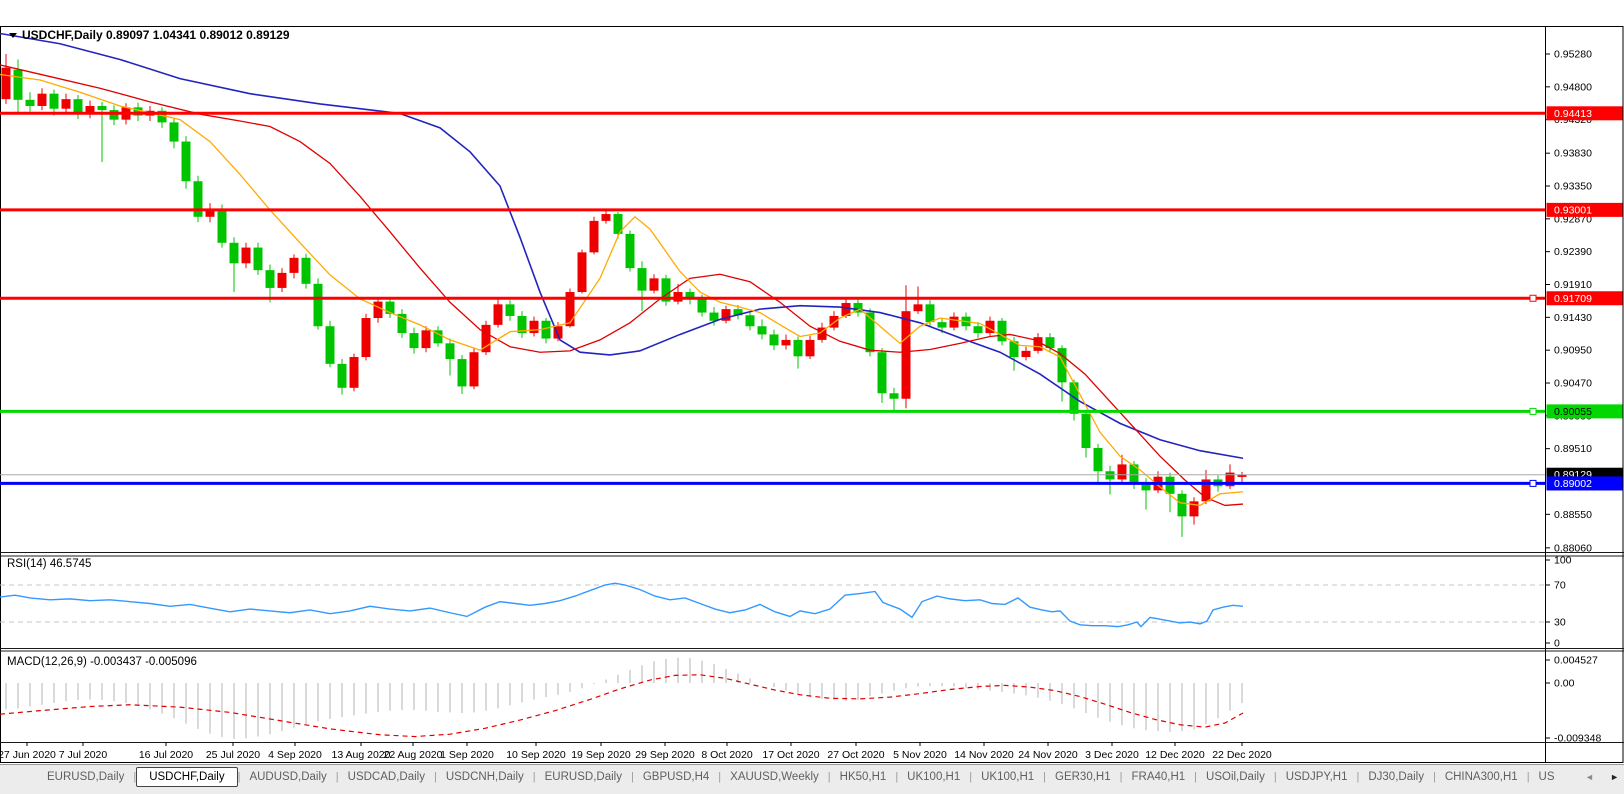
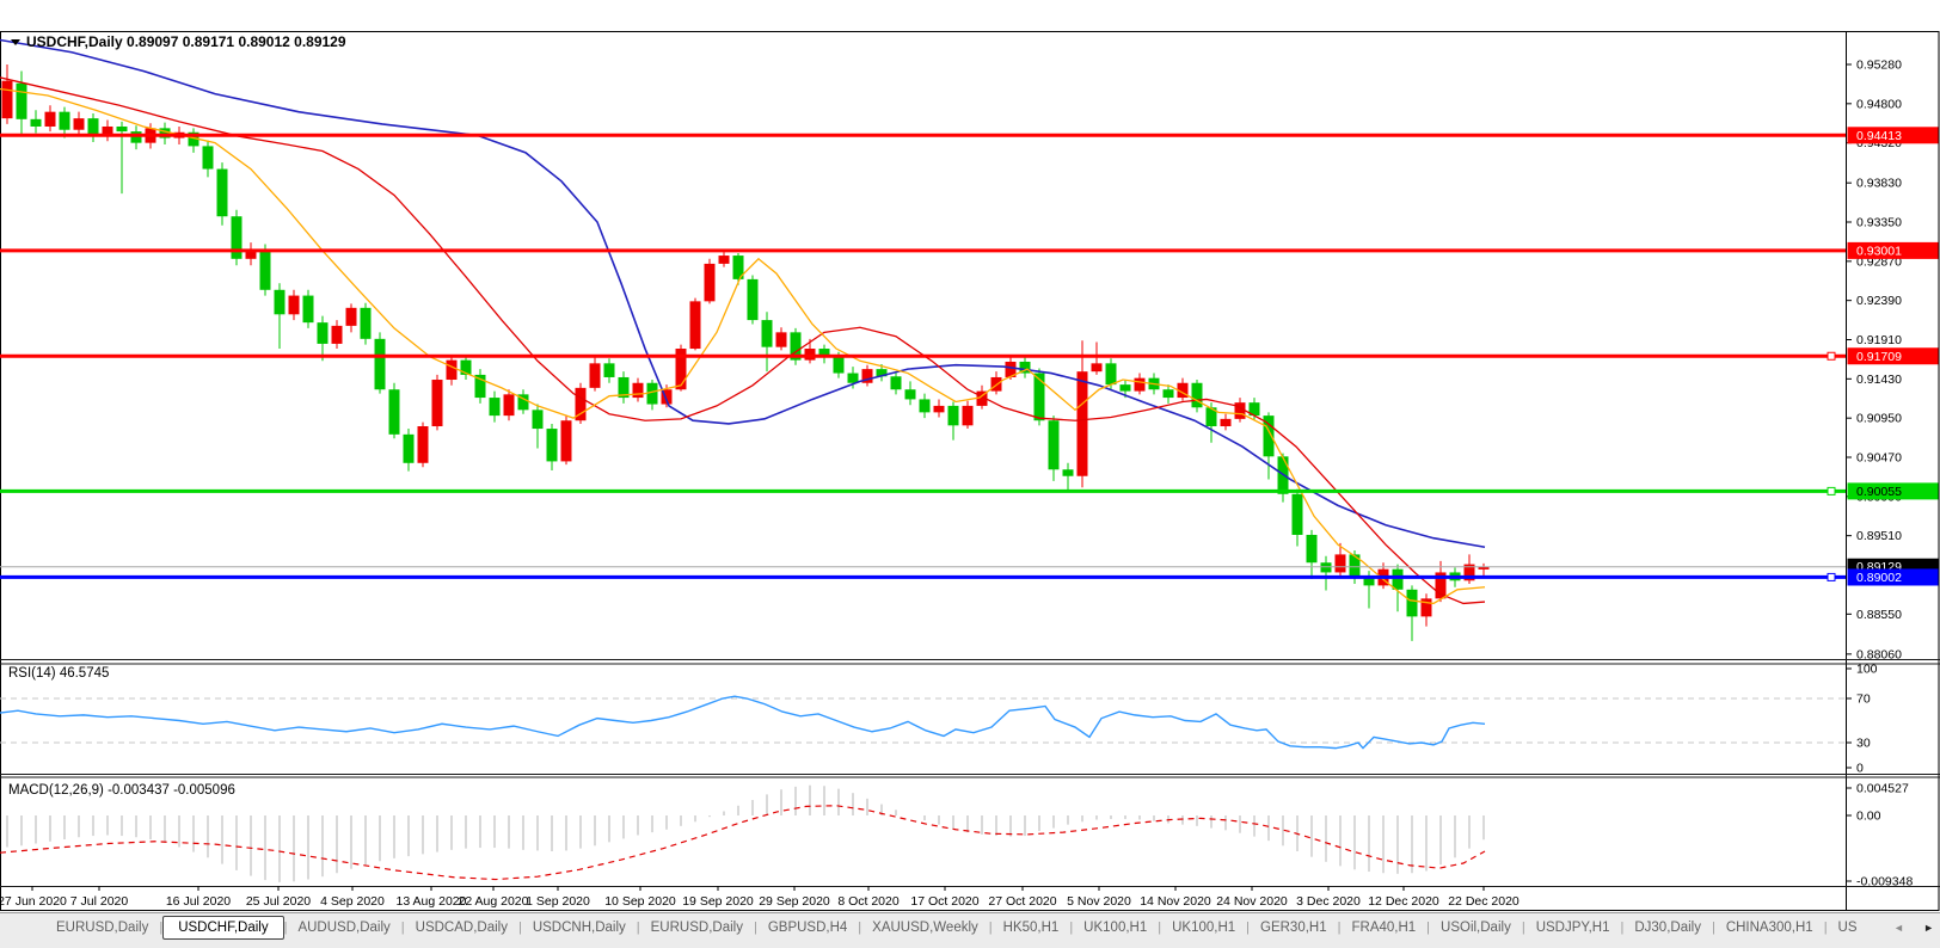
  0.95280
  0.94800
  0.93830
  0.93350
  0.92870
  0.92390
  0.91910
  0.91430
  0.90950
  0.90470
  0.89510
  0.88550
  0.88060
  100
  70
  30
  0
  0.004527
  0.00
  -0.009348
  27 Jun 2020
  7 Jul 2020
  16 Jul 2020
  25 Jul 2020
  4 Sep 2020
  13 Aug 2020
  22 Aug 2020
  1 Sep 2020
  10 Sep 2020
  19 Sep 2020
  29 Sep 2020
  8 Oct 2020
  17 Oct 2020
  27 Oct 2020
  5 Nov 2020
  14 Nov 2020
  24 Nov 2020
  3 Dec 2020
  12 Dec 2020
  22 Dec 2020
  0.94413
  0.93001
  0.91709
  0.90055
  0.89129
  0.89002
- USDCHF,Daily 0.89097 1.04341 0.89012 0.89129
+ USDCHF,Daily 0.89097 0.89171 0.89012 0.89129
  RSI(14) 46.5745
  MACD(12,26,9) -0.003437 -0.005096
  EURUSD,Daily
  |
  USDCHF,Daily
  |
  AUDUSD,Daily
  |
  USDCAD,Daily
  |
  USDCNH,Daily
  |
  EURUSD,Daily
  |
  GBPUSD,H4
  |
  XAUUSD,Weekly
  |
  HK50,H1
  |
  UK100,H1
  |
  UK100,H1
  |
  GER30,H1
  |
  FRA40,H1
  |
  USOil,Daily
  |
  USDJPY,H1
  |
  DJ30,Daily
  |
  CHINA300,H1
  |
  US
  ◄
  ►
